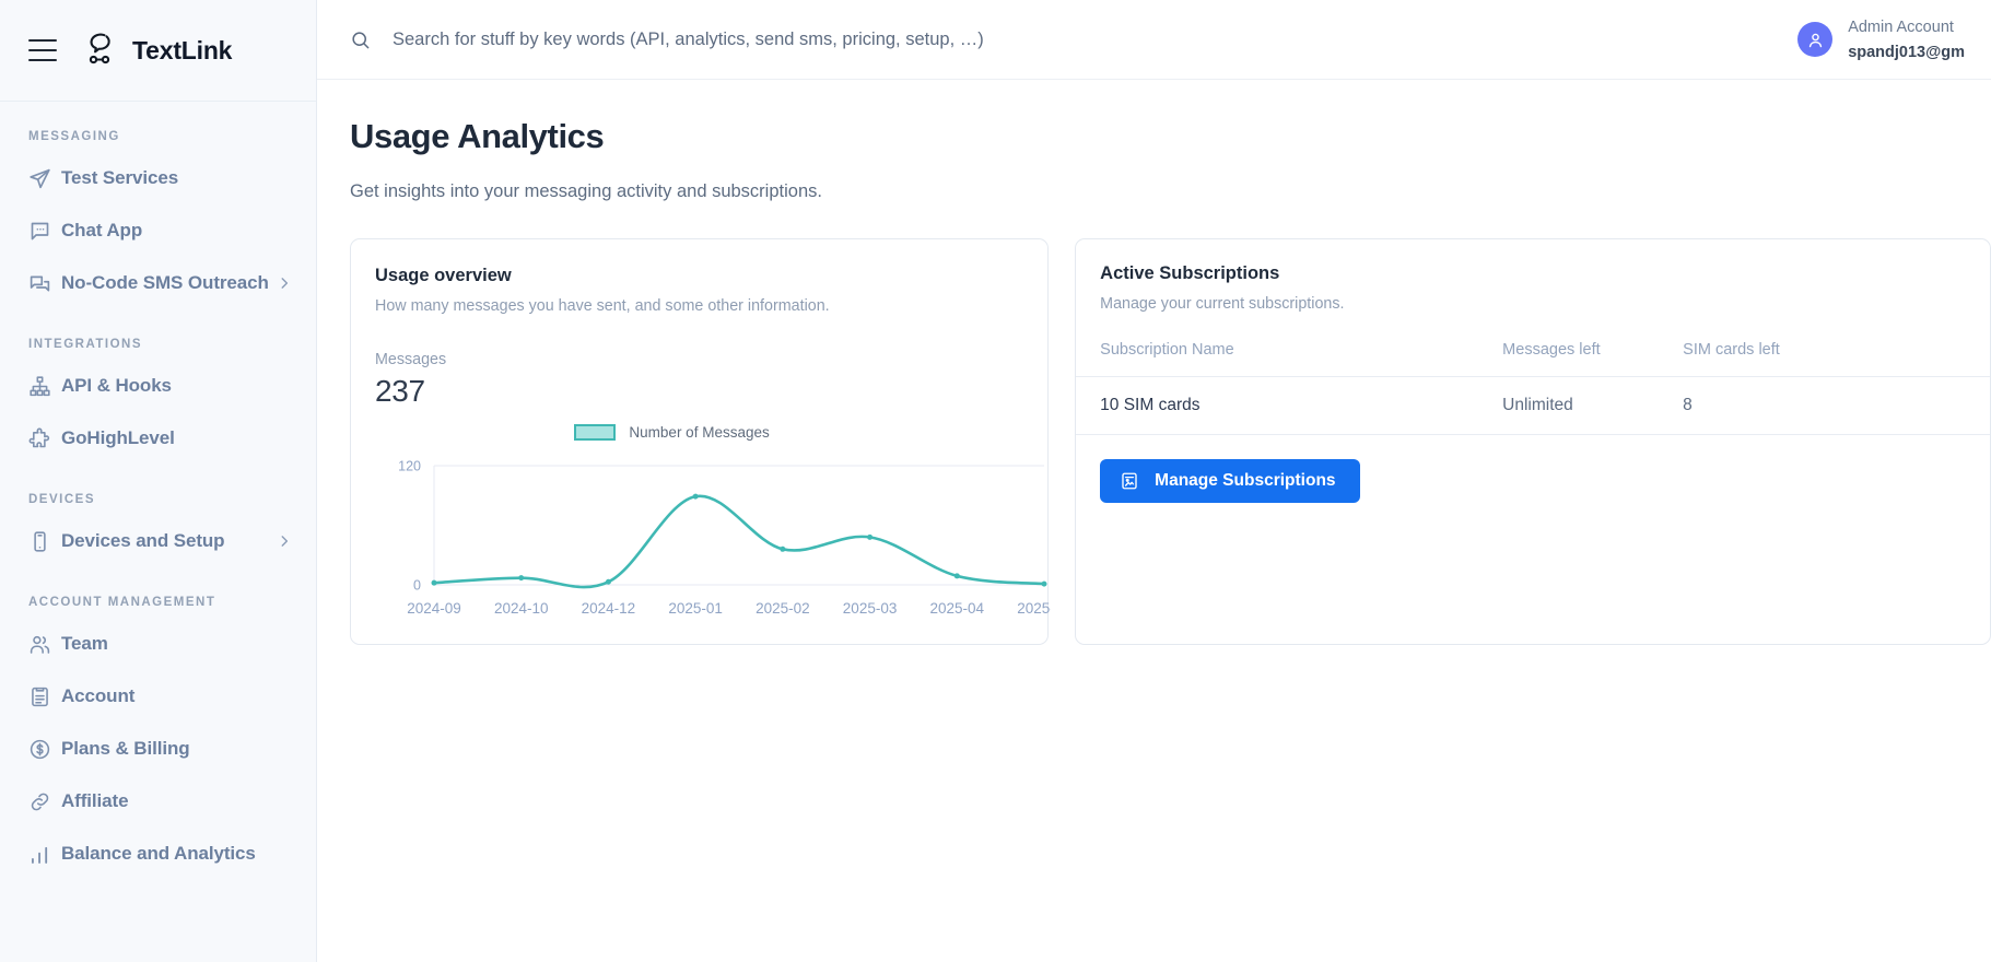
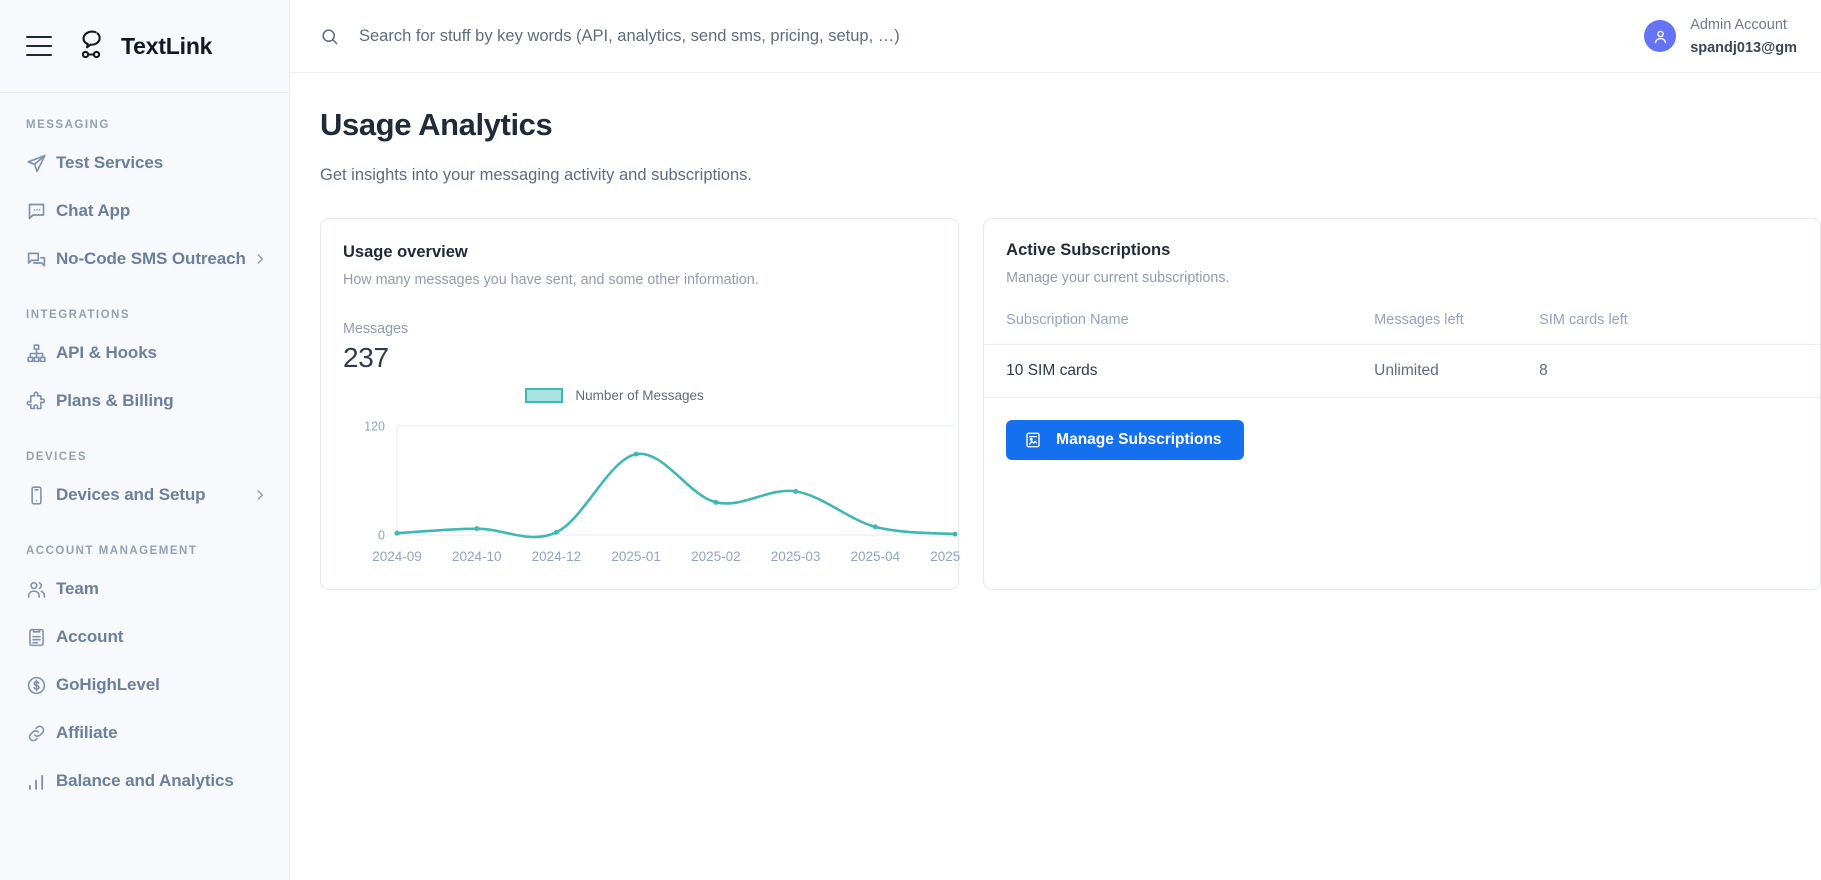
  TextLink
  MESSAGING
  Test Services
  Chat App
  No-Code SMS Outreach
  INTEGRATIONS
  API & Hooks
- GoHighLevel
+ Plans & Billing
  DEVICES
  Devices and Setup
  ACCOUNT MANAGEMENT
  Team
  Account
- Plans & Billing
+ GoHighLevel
  Affiliate
  Balance and Analytics
  Search for stuff by key words (API, analytics, send sms, pricing, setup, …)
  Admin Account
  spandj013@gm
  Usage Analytics
  Get insights into your messaging activity and subscriptions.
  Usage overview
  How many messages you have sent, and some other information.
  Messages
  237
  Number of Messages
  0
  120
  2024-09
  2024-10
  2024-12
  2025-01
  2025-02
  2025-03
  2025-04
  Active Subscriptions
  Manage your current subscriptions.
  Subscription Name	Messages left	SIM cards left
  10 SIM cards	Unlimited	8
  Manage Subscriptions
